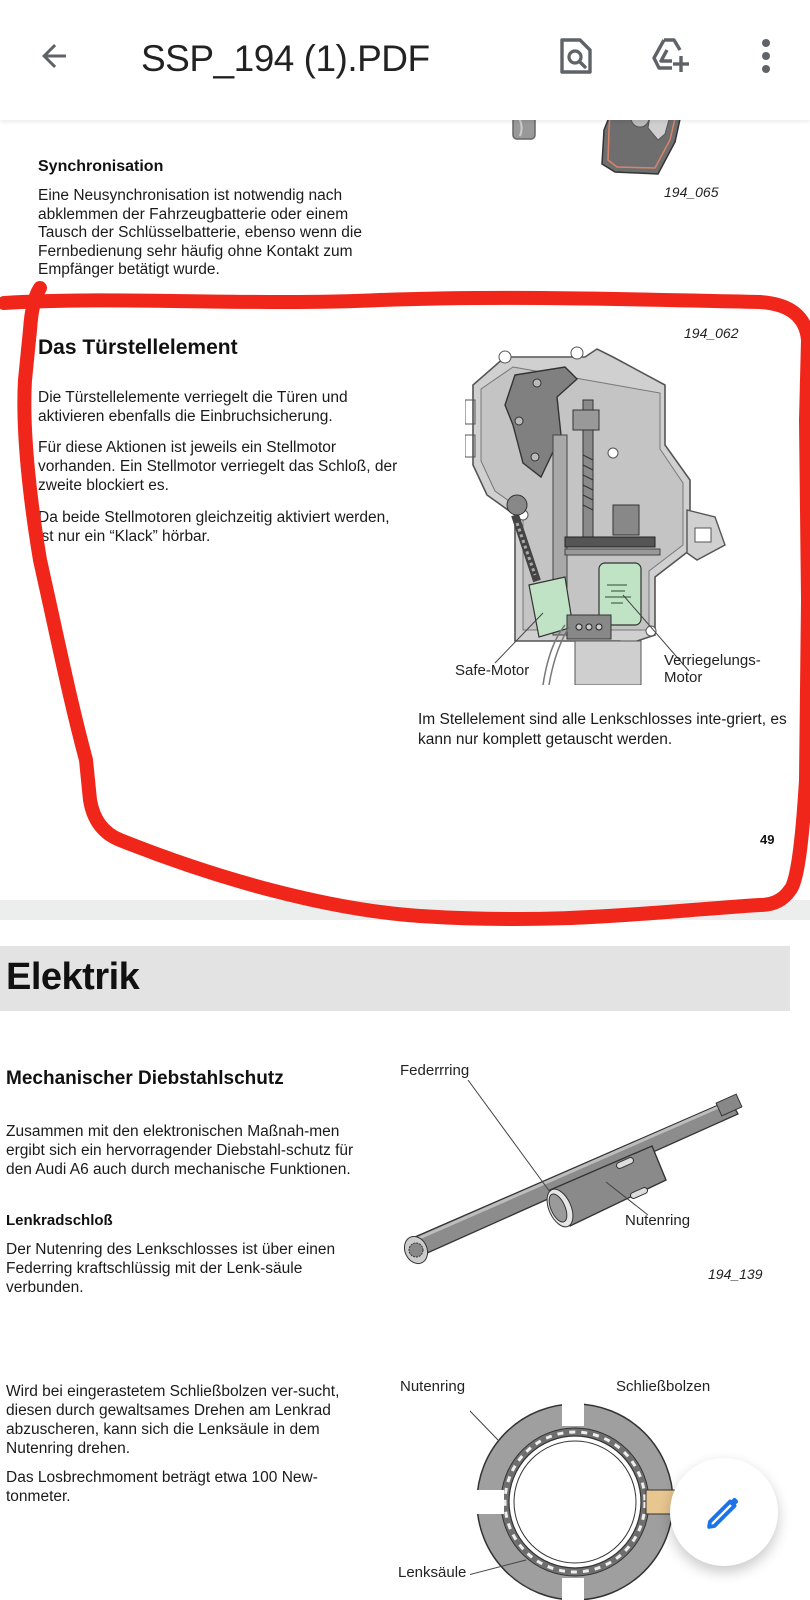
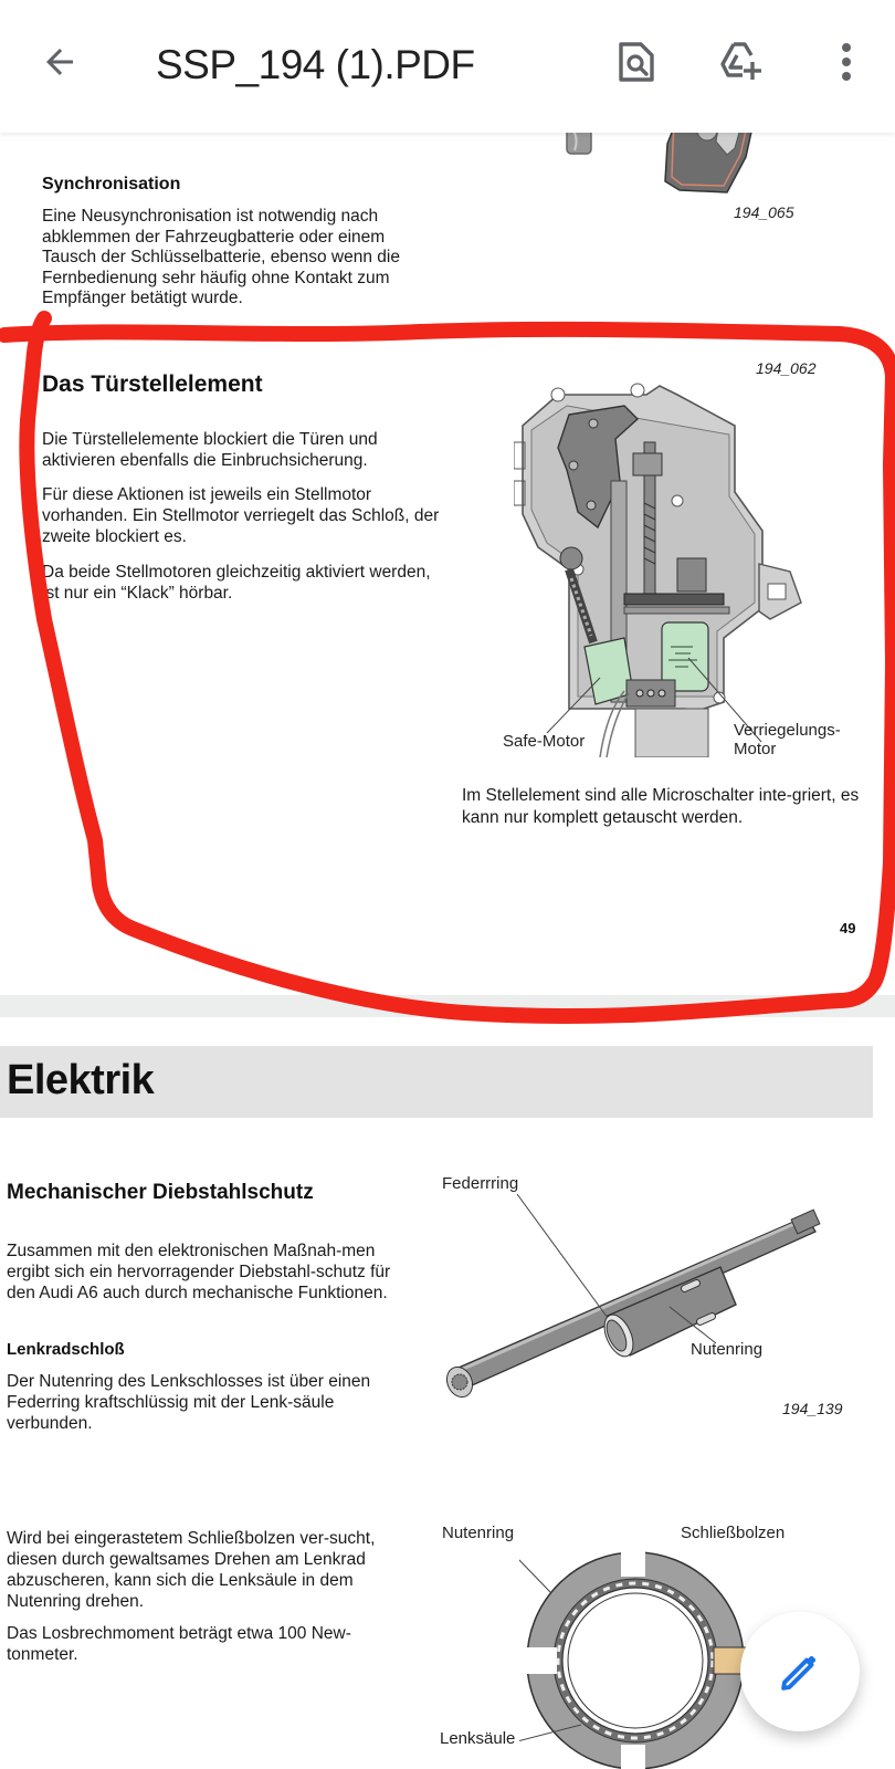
  SSP_194 (1).PDF
  194_065
  Synchronisation
  Eine Neusynchronisation ist notwendig nach abklemmen der Fahrzeugbatterie oder einem Tausch der Schlüsselbatterie, ebenso wenn die Fernbedienung sehr häufig ohne Kontakt zum Empfänger betätigt wurde.
  Das Türstellelement
- Die Türstellelemente verriegelt die Türen und aktivieren ebenfalls die Einbruchsicherung.
+ Die Türstellelemente blockiert die Türen und aktivieren ebenfalls die Einbruchsicherung.
  Für diese Aktionen ist jeweils ein Stellmotor vorhanden. Ein Stellmotor verriegelt das Schloß, der zweite blockiert es.
  Da beide Stellmotoren gleichzeitig aktiviert werden, st nur ein “Klack” hörbar.
  194_062
  Safe-Motor
  Verriegelungs-
  Motor
- Im Stellelement sind alle Lenkschlosses inte-griert, es kann nur komplett getauscht werden.
+ Im Stellelement sind alle Microschalter inte-griert, es kann nur komplett getauscht werden.
  49
  Elektrik
  Mechanischer Diebstahlschutz
  Zusammen mit den elektronischen Maßnah-men ergibt sich ein hervorragender Diebstahl-schutz für den Audi A6 auch durch mechanische Funktionen.
  Lenkradschloß
  Der Nutenring des Lenkschlosses ist über einen Federring kraftschlüssig mit der Lenk-säule verbunden.
  Federrring
  Nutenring
  194_139
  Wird bei eingerastetem Schließbolzen ver-sucht, diesen durch gewaltsames Drehen am Lenkrad abzuscheren, kann sich die Lenksäule in dem Nutenring drehen.
  Das Losbrechmoment beträgt etwa 100 New-tonmeter.
  Nutenring
  Schließbolzen
  Lenksäule
